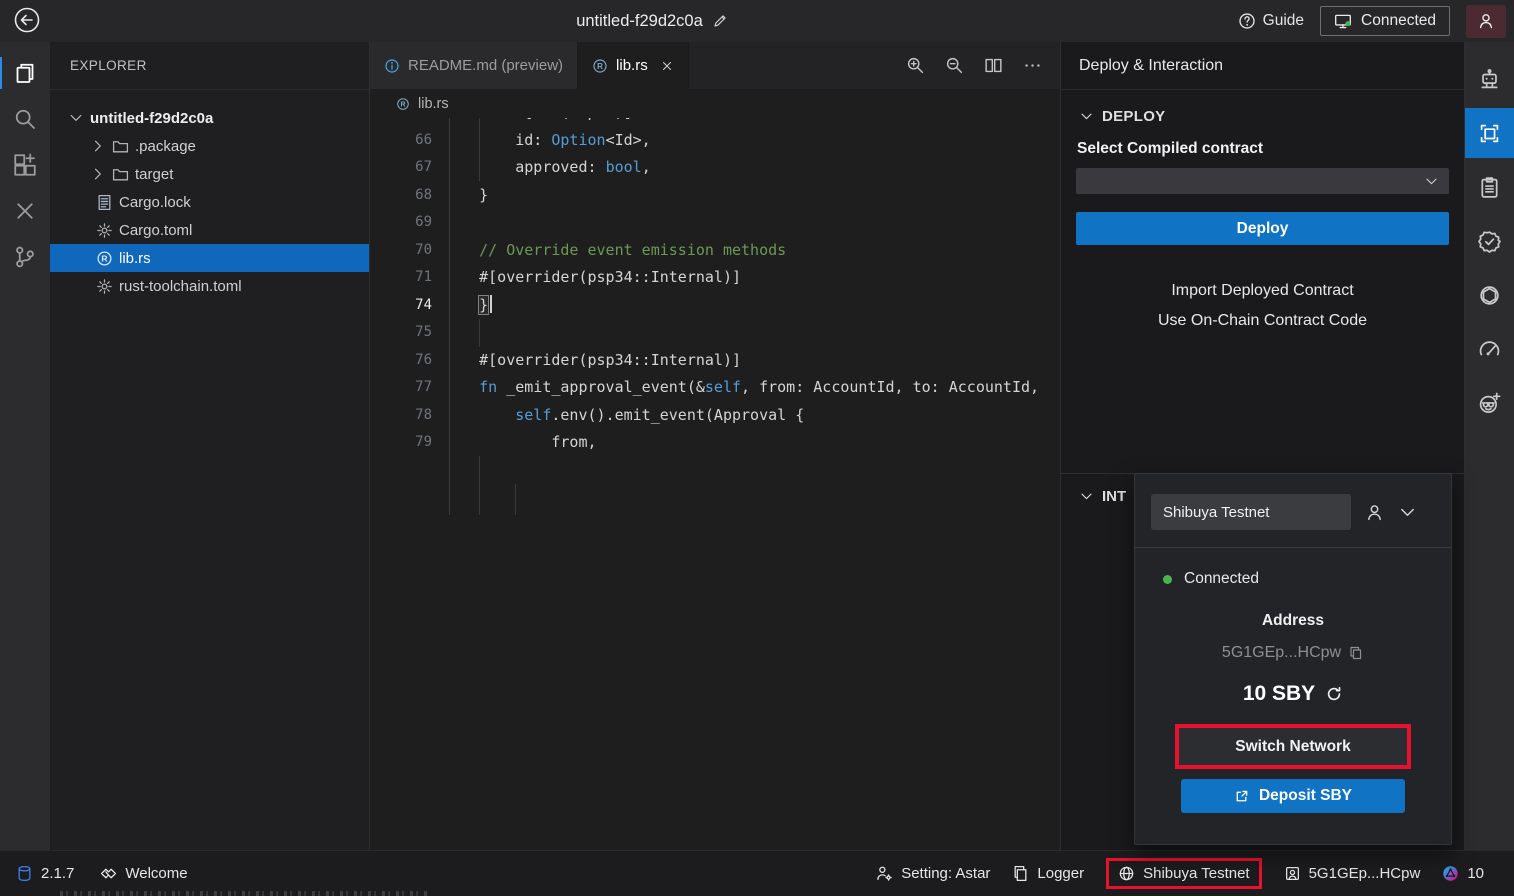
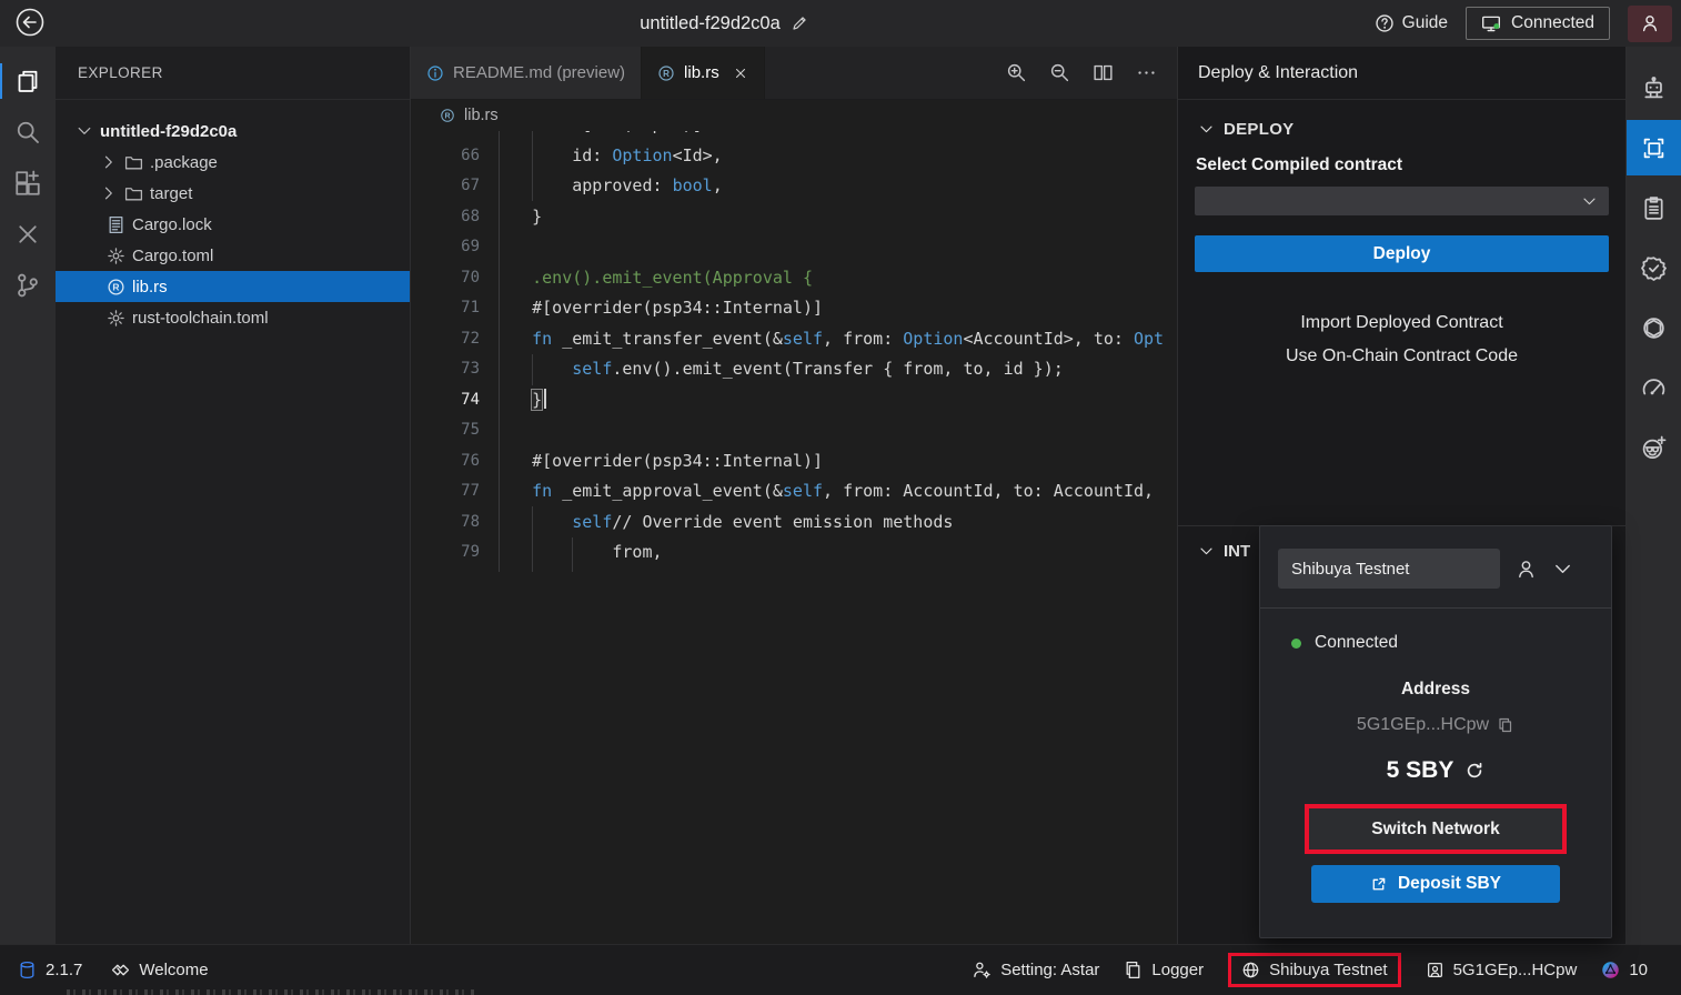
  untitled-f29d2c0a
  Guide
  Connected
  EXPLORER
  untitled-f29d2c0a
  .package
  target
  Cargo.lock
  Cargo.toml
  R
  lib.rs
  rust-toolchain.toml
  README.md (preview)
  R
  lib.rs
  lib.rs
  66
  id: Option<Id>,
  67
  approved: bool,
  68
  }
  69
  70
- // Override event emission methods
+ .env().emit_event(Approval {
  71
  #[overrider(psp34::Internal)]
+ 72
+ fn _emit_transfer_event(&self, from: Option<AccountId>, to: Opt
+ 73
+ self.env().emit_event(Transfer { from, to, id });
  74
  }
  75
  76
  #[overrider(psp34::Internal)]
  77
  fn _emit_approval_event(&self, from: AccountId, to: AccountId,
  78
- self.env().emit_event(Approval {
+ self// Override event emission methods
  79
  from,
  Deploy & Interaction
  DEPLOY
  Select Compiled contract
  Deploy
  Import Deployed Contract
  Use On-Chain Contract Code
  INT
  Shibuya Testnet
  Connected
  Address
  5G1GEp...HCpw
- 10 SBY
+ 5 SBY
  Switch Network
  Deposit SBY
  2.1.7
  Welcome
  Setting: Astar
  Logger
  Shibuya Testnet
  5G1GEp...HCpw
  10
